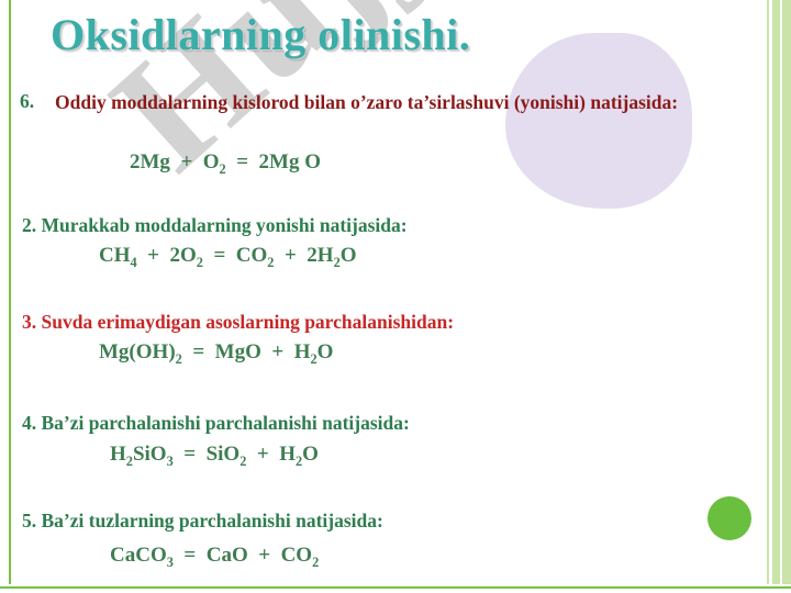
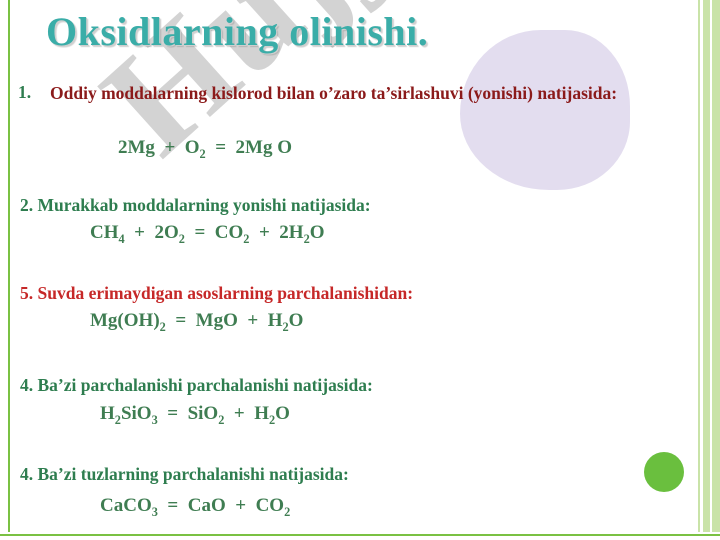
  Oksidlarning olinishi.
- 6.
+ 1.
  Oddiy moddalarning kislorod bilan o’zaro ta’sirlashuvi (yonishi) natijasida:
  2Mg + O2 = 2Mg O
  2. Murakkab moddalarning yonishi natijasida:
  CH4 + 2O2 = CO2 + 2H2O
- 3. Suvda erimaydigan asoslarning parchalanishidan:
+ 5. Suvda erimaydigan asoslarning parchalanishidan:
  Mg(OH)2 = MgO + H2O
  4. Ba’zi parchalanishi parchalanishi natijasida:
  H2SiO3 = SiO2 + H2O
- 5. Ba’zi tuzlarning parchalanishi natijasida:
+ 4. Ba’zi tuzlarning parchalanishi natijasida:
  CaCO3 = CaO + CO2
